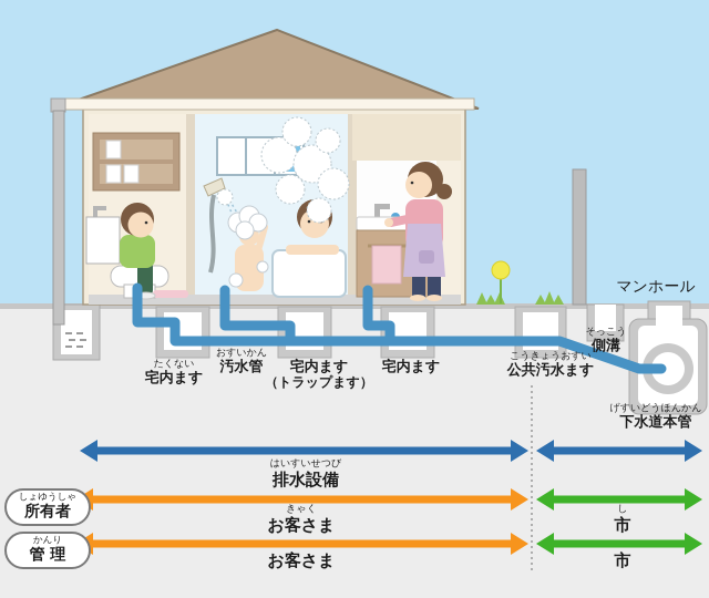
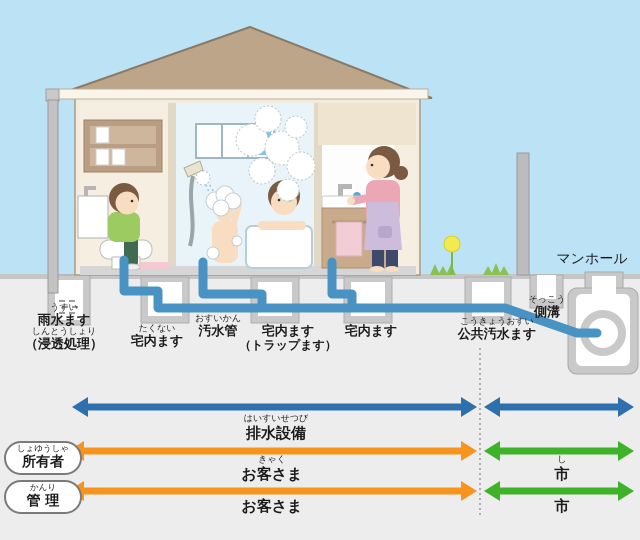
  マンホール
+ うすい
+ 雨水ます
+ しんとうしょり
+ （浸透処理）
  たくない
  宅内ます
  おすいかん
  汚水管
  宅内ます
  （トラップます）
  宅内ます
  こうきょうおすい
  公共汚水ます
  そっこう
  側溝
- げすいどうほんかん
- 下水道本管
  はいすいせつび
  排水設備
  きゃく
  お客さま
  し
  市
  お客さま
  市
  しょゆうしゃ
  所有者
  かんり
  管 理
